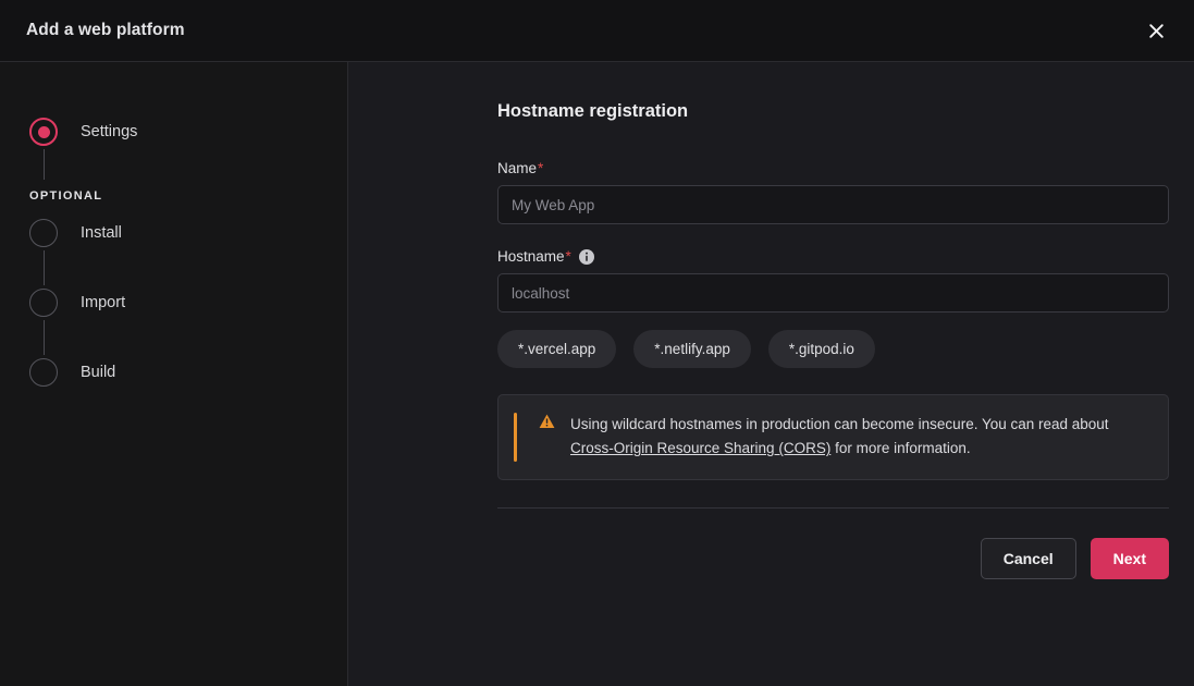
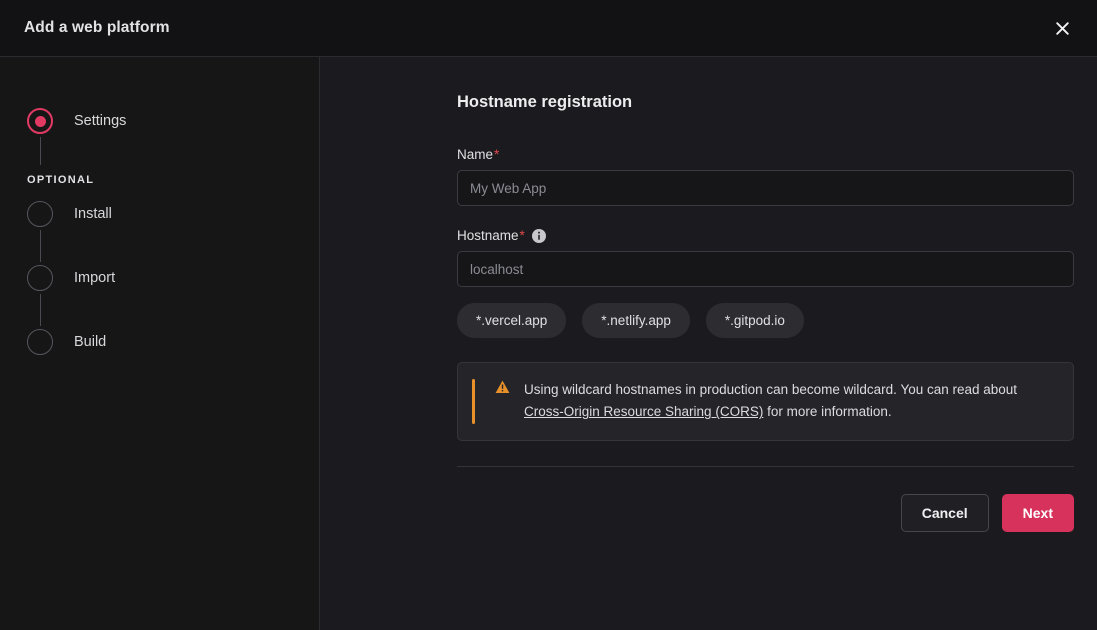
  Add a web platform
  Settings
  OPTIONAL
  Install
  Import
  Build
  Hostname registration
  Name
  *
  My Web App
  Hostname
  *
  localhost
  *.vercel.app
  *.netlify.app
  *.gitpod.io
- Using wildcard hostnames in production can become insecure. You can read about Cross-Origin Resource Sharing (CORS) for more information.
+ Using wildcard hostnames in production can become wildcard. You can read about Cross-Origin Resource Sharing (CORS) for more information.
  Cancel
  Next
